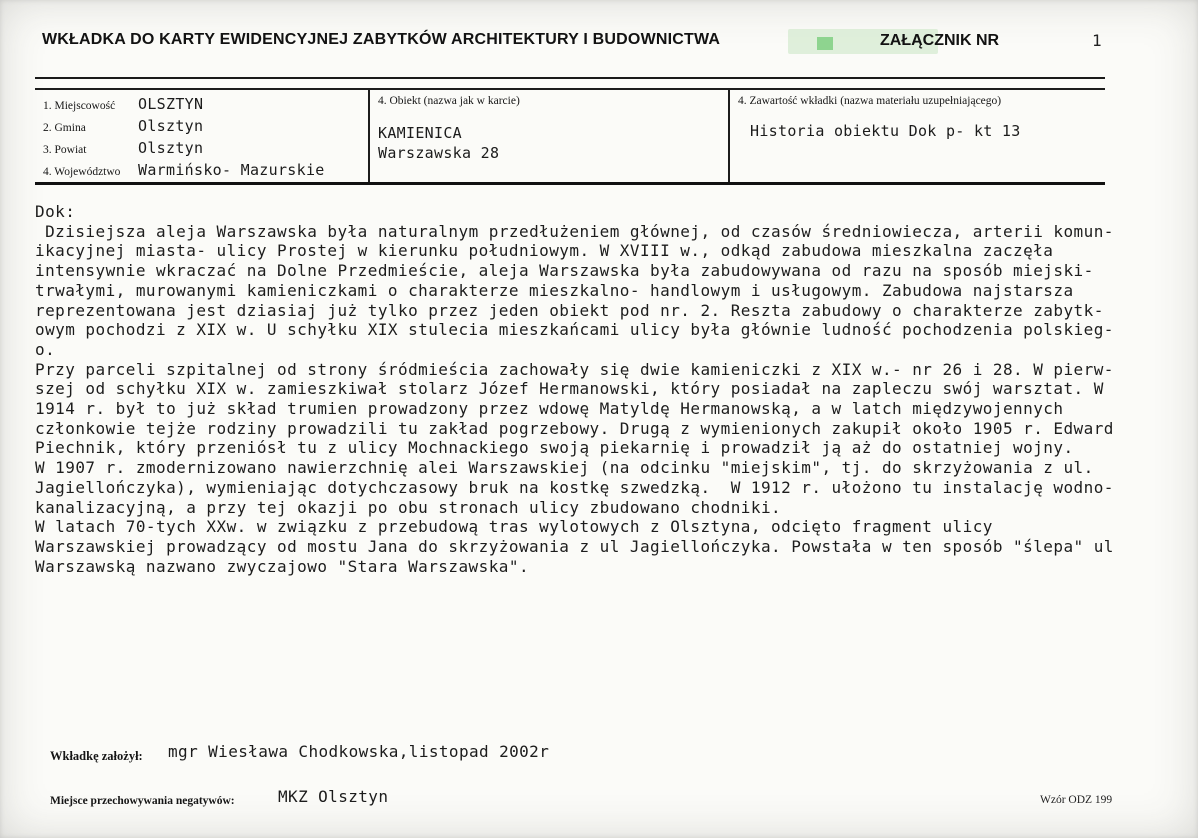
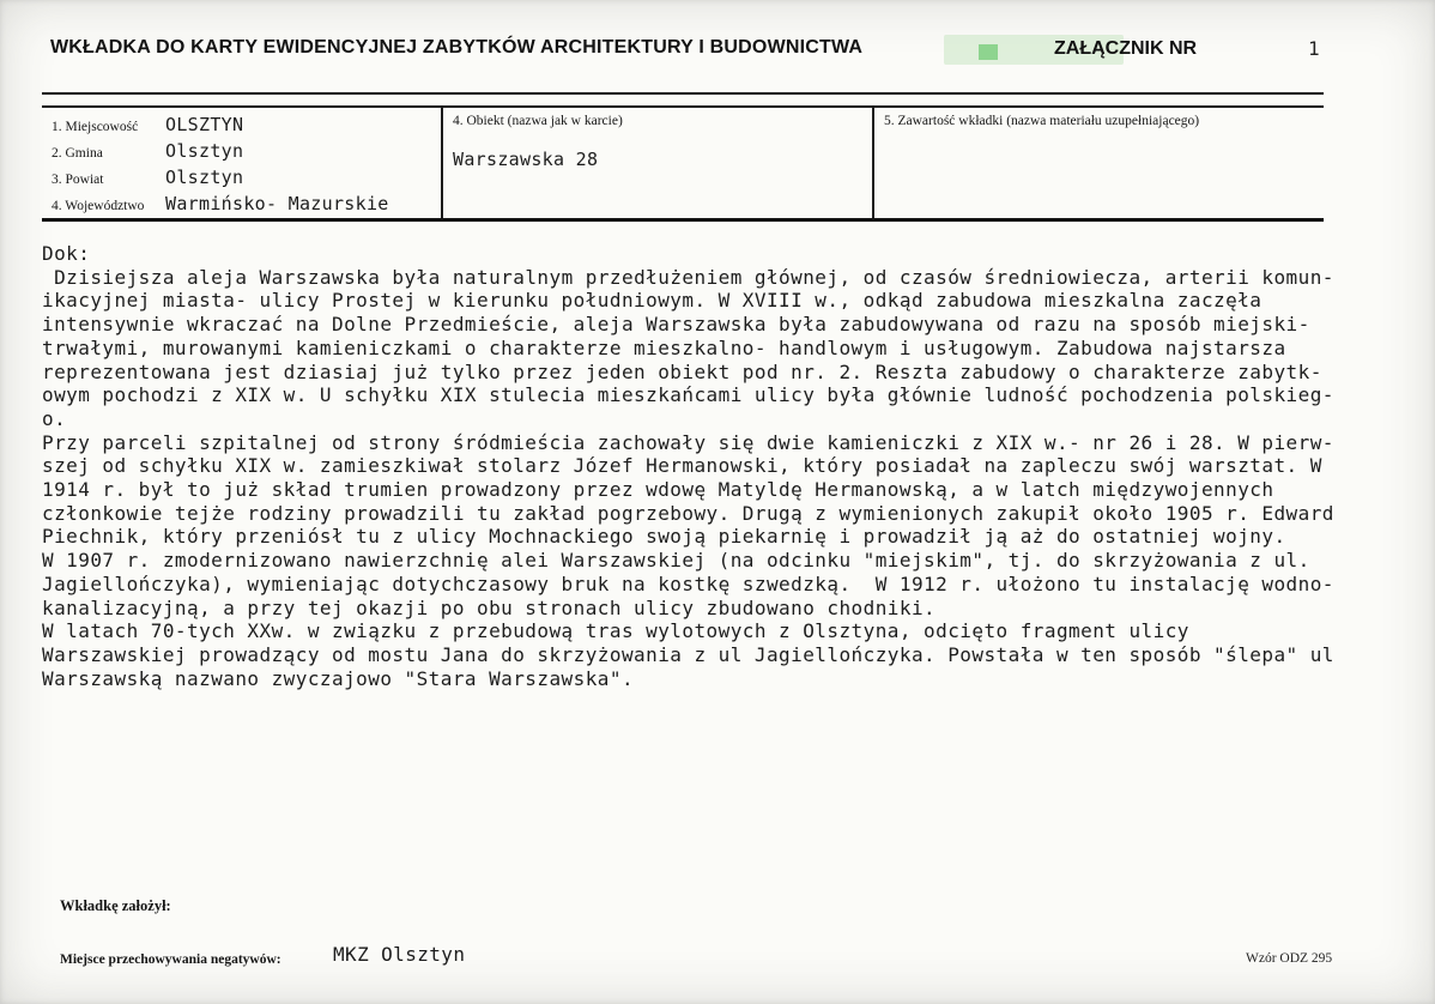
  WKŁADKA DO KARTY EWIDENCYJNEJ ZABYTKÓW ARCHITEKTURY I BUDOWNICTWA
  ZAŁĄCZNIK NR
  1
  1. Miejscowość
  OLSZTYN
  2. Gmina
  Olsztyn
  3. Powiat
  Olsztyn
  4. Województwo
  Warmińsko- Mazurskie
  4. Obiekt (nazwa jak w karcie)
- KAMIENICA
  Warszawska 28
- 4. Zawartość wkładki (nazwa materiału uzupełniającego)
+ 5. Zawartość wkładki (nazwa materiału uzupełniającego)
- Historia obiektu Dok p- kt 13
  Dok:
  Dzisiejsza aleja Warszawska była naturalnym przedłużeniem głównej, od czasów średniowiecza, arterii komun-
  ikacyjnej miasta- ulicy Prostej w kierunku południowym. W XVIII w., odkąd zabudowa mieszkalna zaczęła
  intensywnie wkraczać na Dolne Przedmieście, aleja Warszawska była zabudowywana od razu na sposób miejski-
  trwałymi, murowanymi kamieniczkami o charakterze mieszkalno- handlowym i usługowym. Zabudowa najstarsza
  reprezentowana jest dziasiaj już tylko przez jeden obiekt pod nr. 2. Reszta zabudowy o charakterze zabytk-
  owym pochodzi z XIX w. U schyłku XIX stulecia mieszkańcami ulicy była głównie ludność pochodzenia polskieg-
  o.
  Przy parceli szpitalnej od strony śródmieścia zachowały się dwie kamieniczki z XIX w.- nr 26 i 28. W pierw-
  szej od schyłku XIX w. zamieszkiwał stolarz Józef Hermanowski, który posiadał na zapleczu swój warsztat. W
  1914 r. był to już skład trumien prowadzony przez wdowę Matyldę Hermanowską, a w latch międzywojennych
  członkowie tejże rodziny prowadzili tu zakład pogrzebowy. Drugą z wymienionych zakupił około 1905 r. Edward
  Piechnik, który przeniósł tu z ulicy Mochnackiego swoją piekarnię i prowadził ją aż do ostatniej wojny.
  W 1907 r. zmodernizowano nawierzchnię alei Warszawskiej (na odcinku "miejskim", tj. do skrzyżowania z ul.
  Jagiellończyka), wymieniając dotychczasowy bruk na kostkę szwedzką. W 1912 r. ułożono tu instalację wodno-
  kanalizacyjną, a przy tej okazji po obu stronach ulicy zbudowano chodniki.
  W latach 70-tych XXw. w związku z przebudową tras wylotowych z Olsztyna, odcięto fragment ulicy
  Warszawskiej prowadzący od mostu Jana do skrzyżowania z ul Jagiellończyka. Powstała w ten sposób "ślepa" ul
  Warszawską nazwano zwyczajowo "Stara Warszawska".
  Wkładkę założył:
- mgr Wiesława Chodkowska,listopad 2002r
  Miejsce przechowywania negatywów:
  MKZ Olsztyn
- Wzór ODZ 199
+ Wzór ODZ 295
